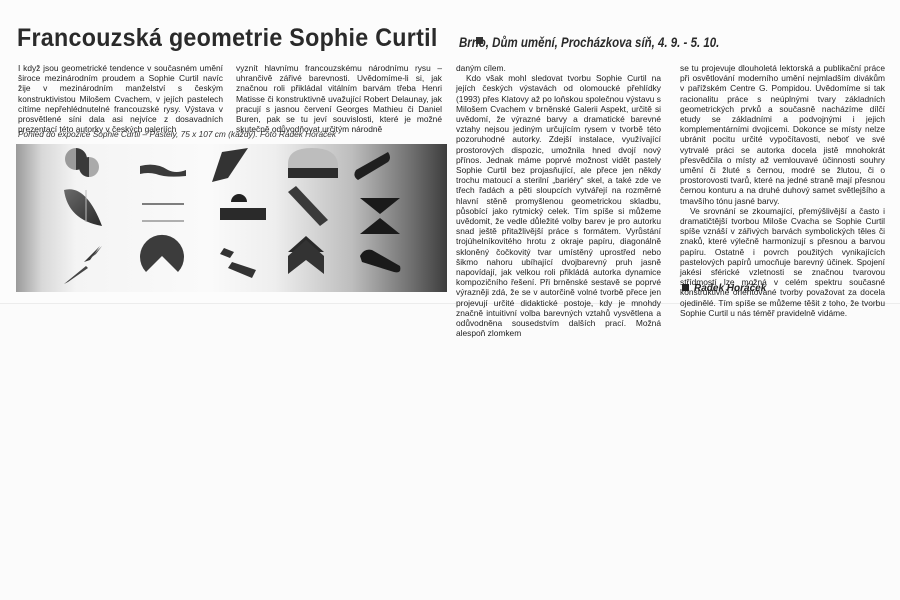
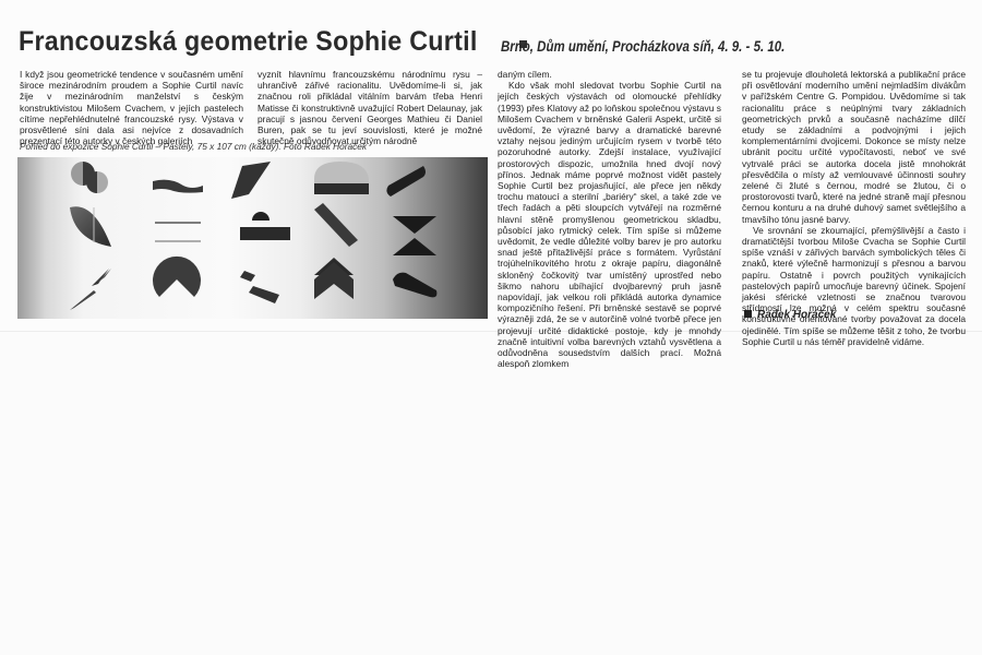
  Francouzská geometrie Sophie Curtil
  Brno, Dům umění, Procházkova síň, 4. 9. - 5. 10.
  I když jsou geometrické tendence v současném umění široce mezinárodním proudem a Sophie Curtil navíc žije v mezinárodním manželství s českým konstruktivistou Milošem Cvachem, v jejích pastelech cítíme nepřehlédnutelné francouzské rysy. Výstava v prosvětlené síni dala asi nejvíce z dosavadních prezentací této autorky v českých galeriích
- vyznít hlavnímu francouzskému národnímu rysu – uhrančivě zářivé barevnosti. Uvědomíme-li si, jak značnou roli přikládal vitálním barvám třeba Henri Matisse či konstruktivně uvažující Robert Delaunay, jak pracují s jasnou červení Georges Mathieu či Daniel Buren, pak se tu jeví souvislosti, které je možné skutečně odůvodňovat určitým národně
+ vyznít hlavnímu francouzskému národnímu rysu – uhrančivě zářivé racionalitu. Uvědomíme-li si, jak značnou roli přikládal vitálním barvám třeba Henri Matisse či konstruktivně uvažující Robert Delaunay, jak pracují s jasnou červení Georges Mathieu či Daniel Buren, pak se tu jeví souvislosti, které je možné skutečně odůvodňovat určitým národně
  Pohled do expozice Sophie Curtil – Pastely, 75 x 107 cm (každý). Foto Radek Horáček
  daným cílem.
  Kdo však mohl sledovat tvorbu Sophie Curtil na jejích českých výstavách od olomoucké přehlídky (1993) přes Klatovy až po loňskou společnou výstavu s Milošem Cvachem v brněnské Galerii Aspekt, určitě si uvědomí, že výrazné barvy a dramatické barevné vztahy nejsou jediným určujícím rysem v tvorbě této pozoruhodné autorky. Zdejší instalace, využívající prostorových dispozic, umožnila hned dvojí nový přínos. Jednak máme poprvé možnost vidět pastely Sophie Curtil bez projasňující, ale přece jen někdy trochu matoucí a sterilní „bariéry“ skel, a také zde ve třech řadách a pěti sloupcích vytvářejí na rozměrné hlavní stěně promyšlenou geometrickou skladbu, působící jako rytmický celek. Tím spíše si můžeme uvědomit, že vedle důležité volby barev je pro autorku snad ještě přitažlivější práce s formátem. Vyrůstání trojúhelníkovitého hrotu z okraje papíru, diagonálně skloněný čočkovitý tvar umístěný uprostřed nebo šikmo nahoru ubíhající dvojbarevný pruh jasně napovídají, jak velkou roli přikládá autorka dynamice kompozičního řešení. Při brněnské sestavě se poprvé výrazněji zdá, že se v autorčině volné tvorbě přece jen projevují určité didaktické postoje, kdy je mnohdy značně intuitivní volba barevných vztahů vysvětlena a odůvodněna sousedstvím dalších prací. Možná alespoň zlomkem
- se tu projevuje dlouholetá lektorská a publikační práce při osvětlování moderního umění nejmladším divákům v pařížském Centre G. Pompidou. Uvědomíme si tak racionalitu práce s neúplnými tvary základních geometrických prvků a současně nacházíme dílčí etudy se základními a podvojnými i jejich komplementárními dvojicemi. Dokonce se místy nelze ubránit pocitu určité vypočítavosti, neboť ve své vytrvalé práci se autorka docela jistě mnohokrát přesvědčila o místy až vemlouvavé účinnosti souhry umění či žluté s černou, modré se žlutou, či o prostorovosti tvarů, které na jedné straně mají přesnou černou konturu a na druhé duhový samet světlejšího a tmavšího tónu jasné barvy.
+ se tu projevuje dlouholetá lektorská a publikační práce při osvětlování moderního umění nejmladším divákům v pařížském Centre G. Pompidou. Uvědomíme si tak racionalitu práce s neúplnými tvary základních geometrických prvků a současně nacházíme dílčí etudy se základními a podvojnými i jejich komplementárními dvojicemi. Dokonce se místy nelze ubránit pocitu určité vypočítavosti, neboť ve své vytrvalé práci se autorka docela jistě mnohokrát přesvědčila o místy až vemlouvavé účinnosti souhry zelené či žluté s černou, modré se žlutou, či o prostorovosti tvarů, které na jedné straně mají přesnou černou konturu a na druhé duhový samet světlejšího a tmavšího tónu jasné barvy.
  Ve srovnání se zkoumající, přemýšlivější a často i dramatičtější tvorbou Miloše Cvacha se Sophie Curtil spíše vznáší v zářivých barvách symbolických těles či znaků, které výlečně harmonizují s přesnou a barvou papíru. Ostatně i povrch použitých vynikajících pastelových papírů umocňuje barevný účinek. Spojení jakési sférické vzletnosti se značnou tvarovou střídmostí lze možná v celém spektru současné konstruktivně orientované tvorby považovat za docela ojedinělé. Tím spíše se můžeme těšit z toho, že tvorbu Sophie Curtil u nás téměř pravidelně vidáme.
  Radek Horáček
